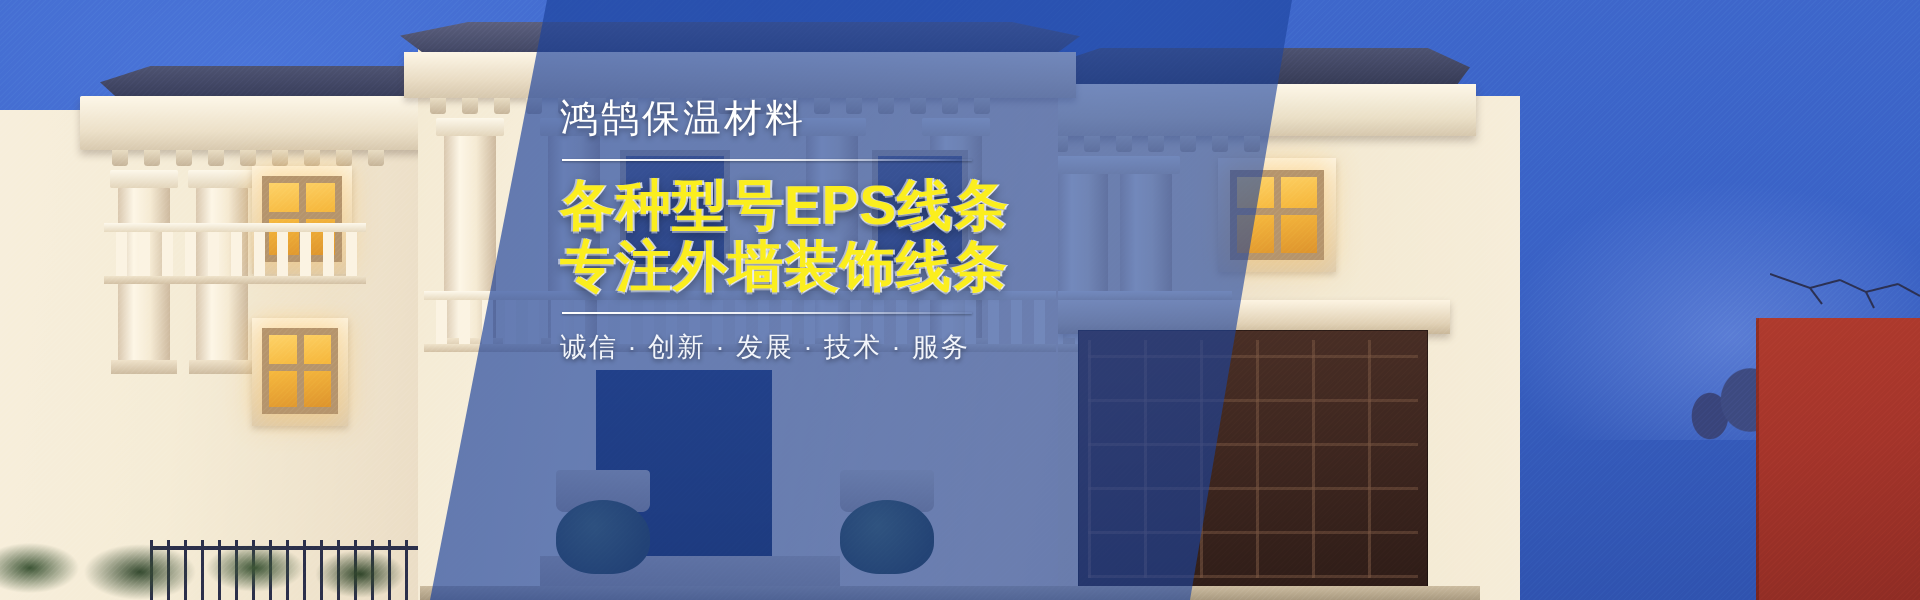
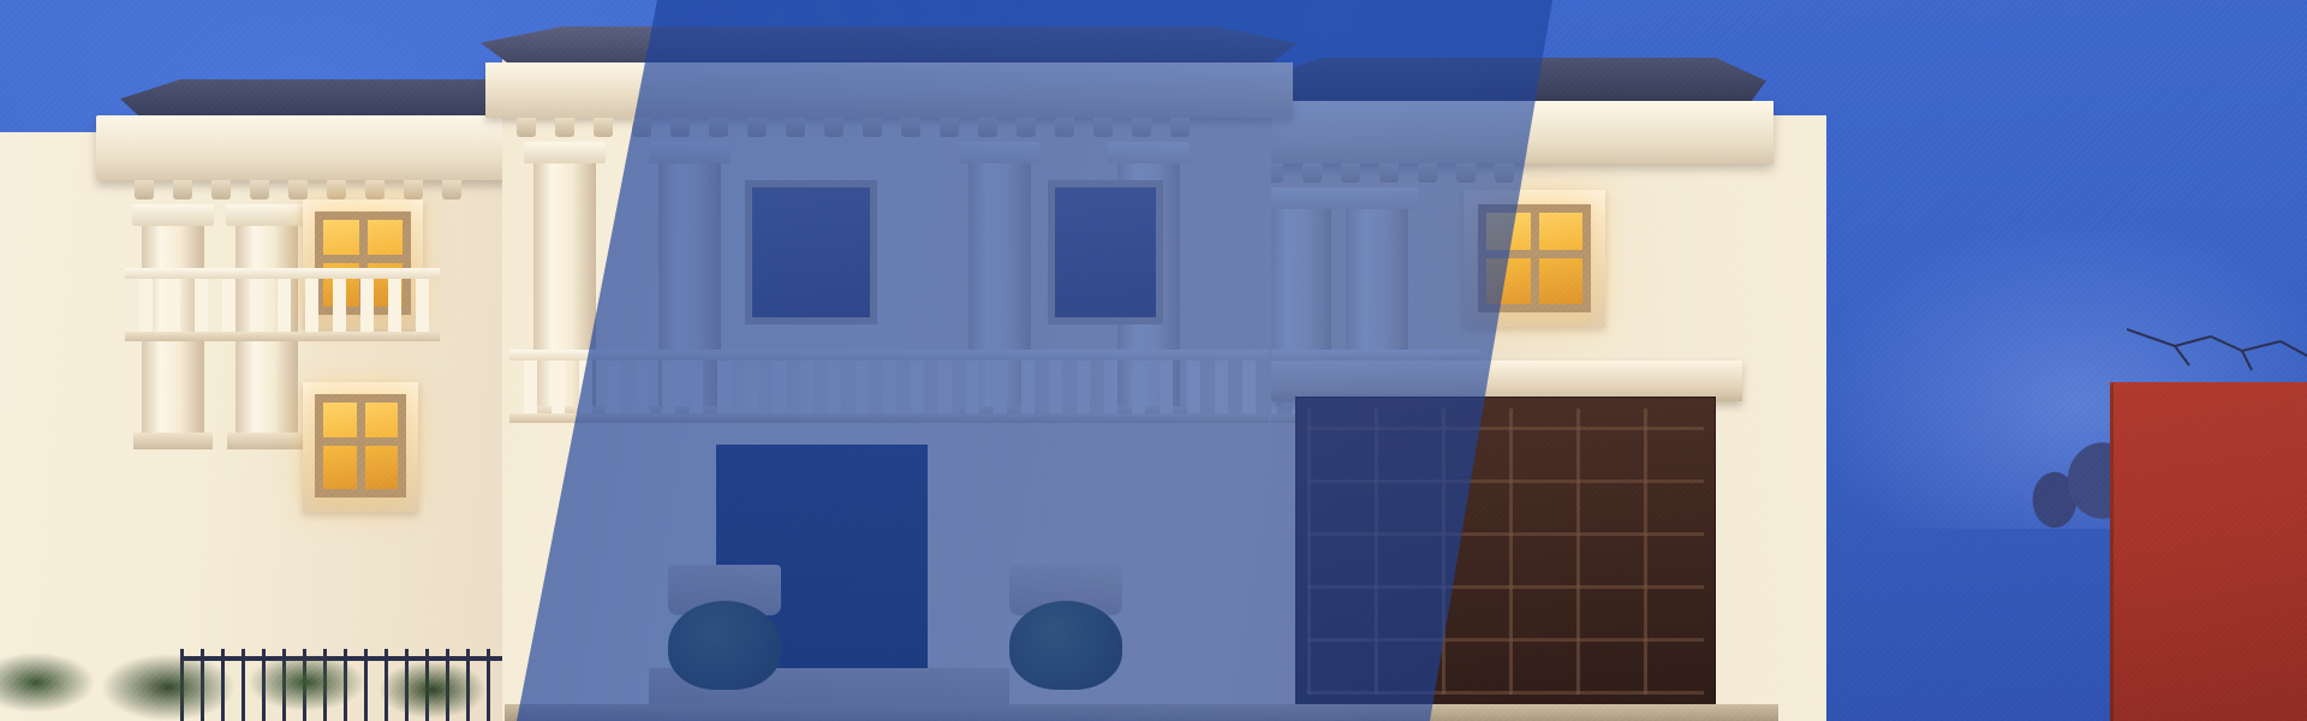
- 鸿鹄保温材料
- 各种型号EPS线条
- 专注外墙装饰线条
- 诚信 · 创新 · 发展 · 技术 · 服务
